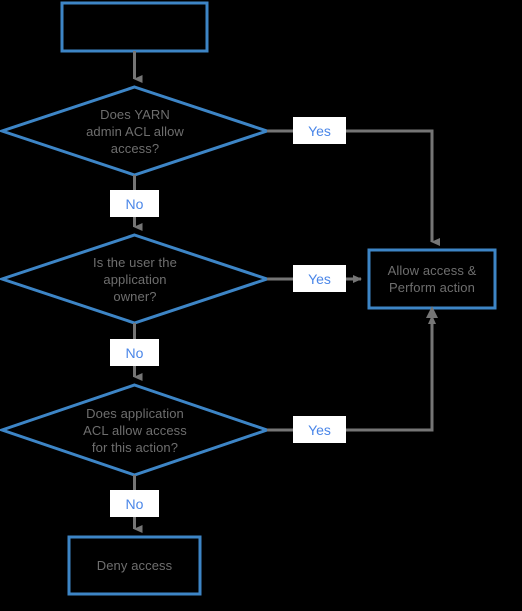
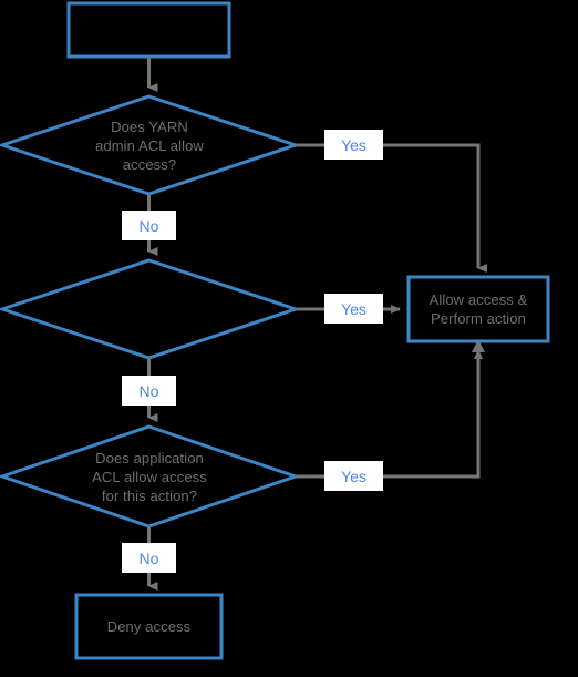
  Does YARN
  admin ACL allow
  access?
- Is the user the
- application
- owner?
  Does application
  ACL allow access
  for this action?
  Allow access &
  Perform action
  Deny access
  Yes
  No
  Yes
  No
  Yes
  No
